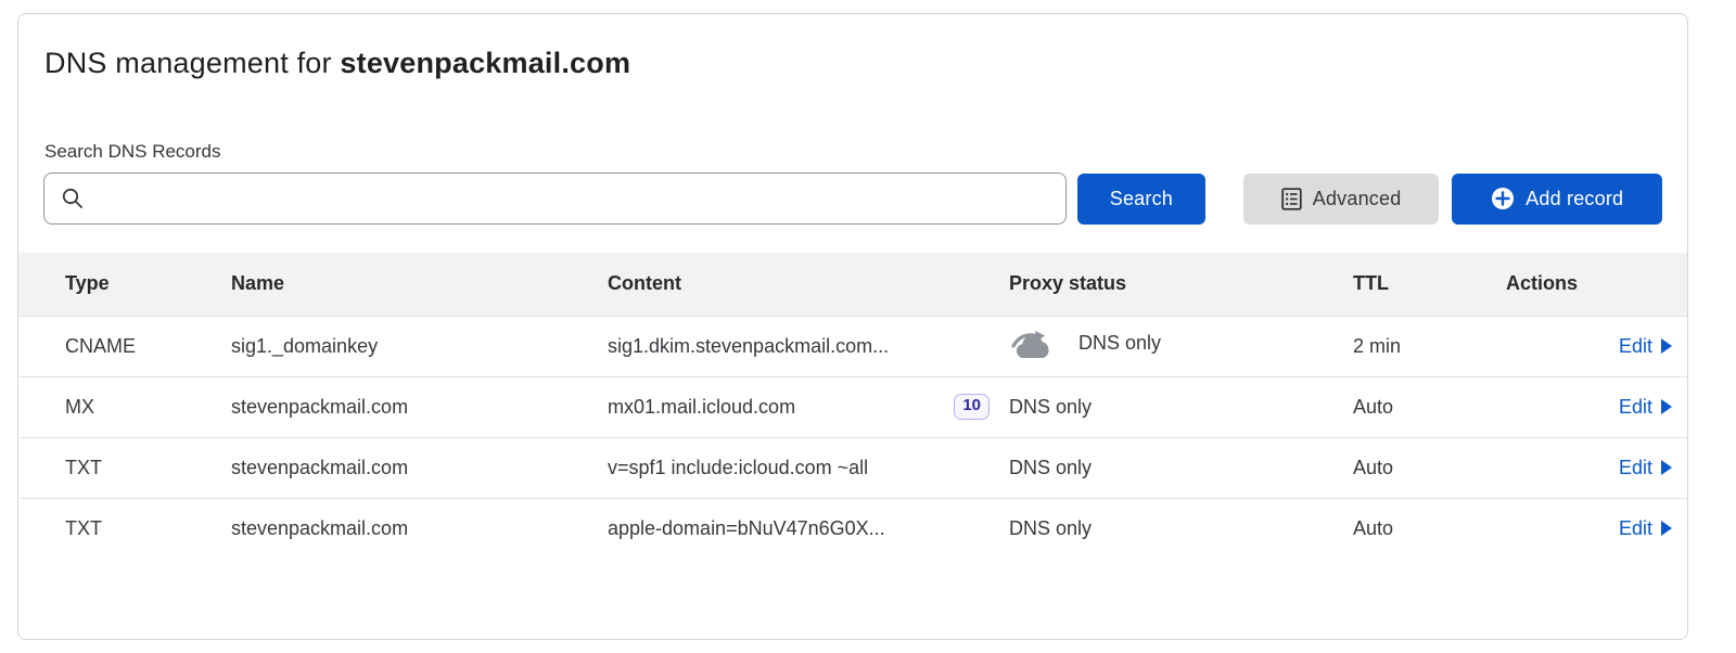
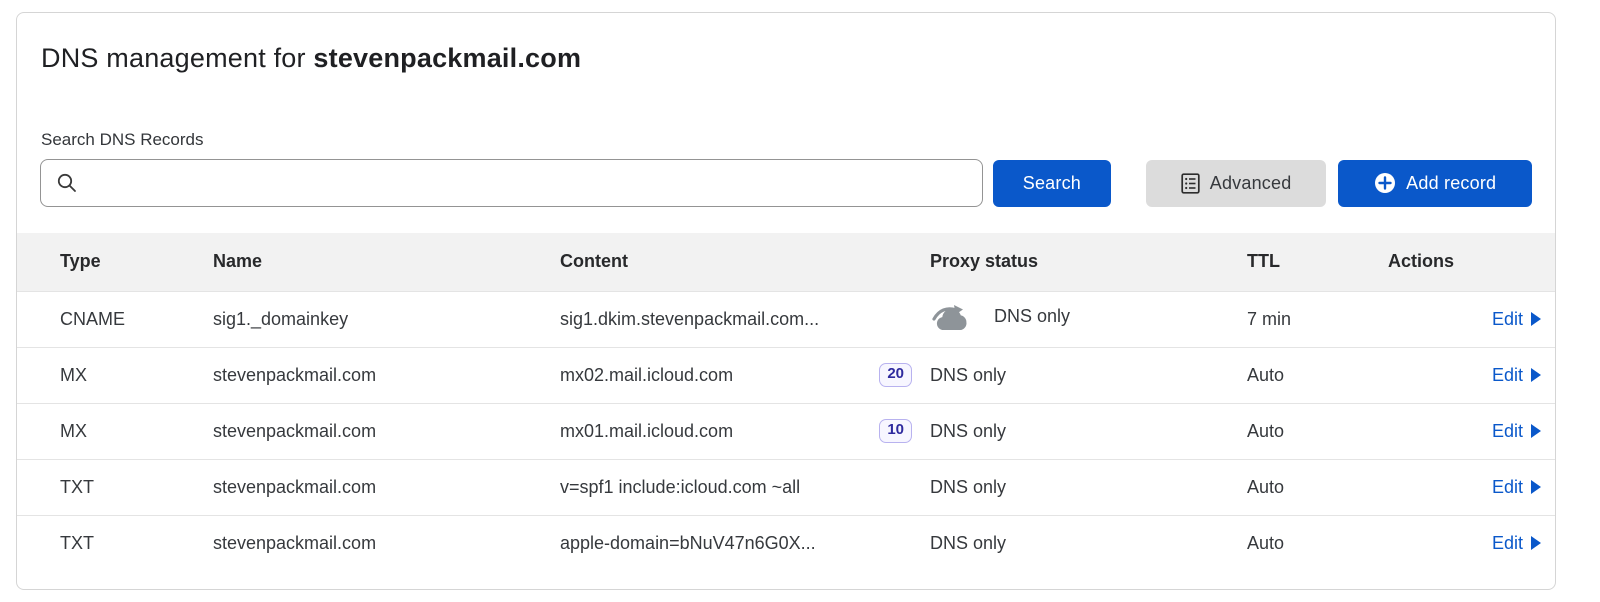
  DNS management for stevenpackmail.com
  Search DNS Records
  Search
  Advanced
  Add record
  Type	Name	Content	Proxy status	TTL	Actions
- CNAME	sig1._domainkey	sig1.dkim.stevenpackmail.com...	DNS only	2 min	Edit
+ CNAME	sig1._domainkey	sig1.dkim.stevenpackmail.com...	DNS only	7 min	Edit
+ MX	stevenpackmail.com	mx02.mail.icloud.com 20	DNS only	Auto	Edit
  MX	stevenpackmail.com	mx01.mail.icloud.com 10	DNS only	Auto	Edit
  TXT	stevenpackmail.com	v=spf1 include:icloud.com ~all	DNS only	Auto	Edit
  TXT	stevenpackmail.com	apple-domain=bNuV47n6G0X...	DNS only	Auto	Edit
